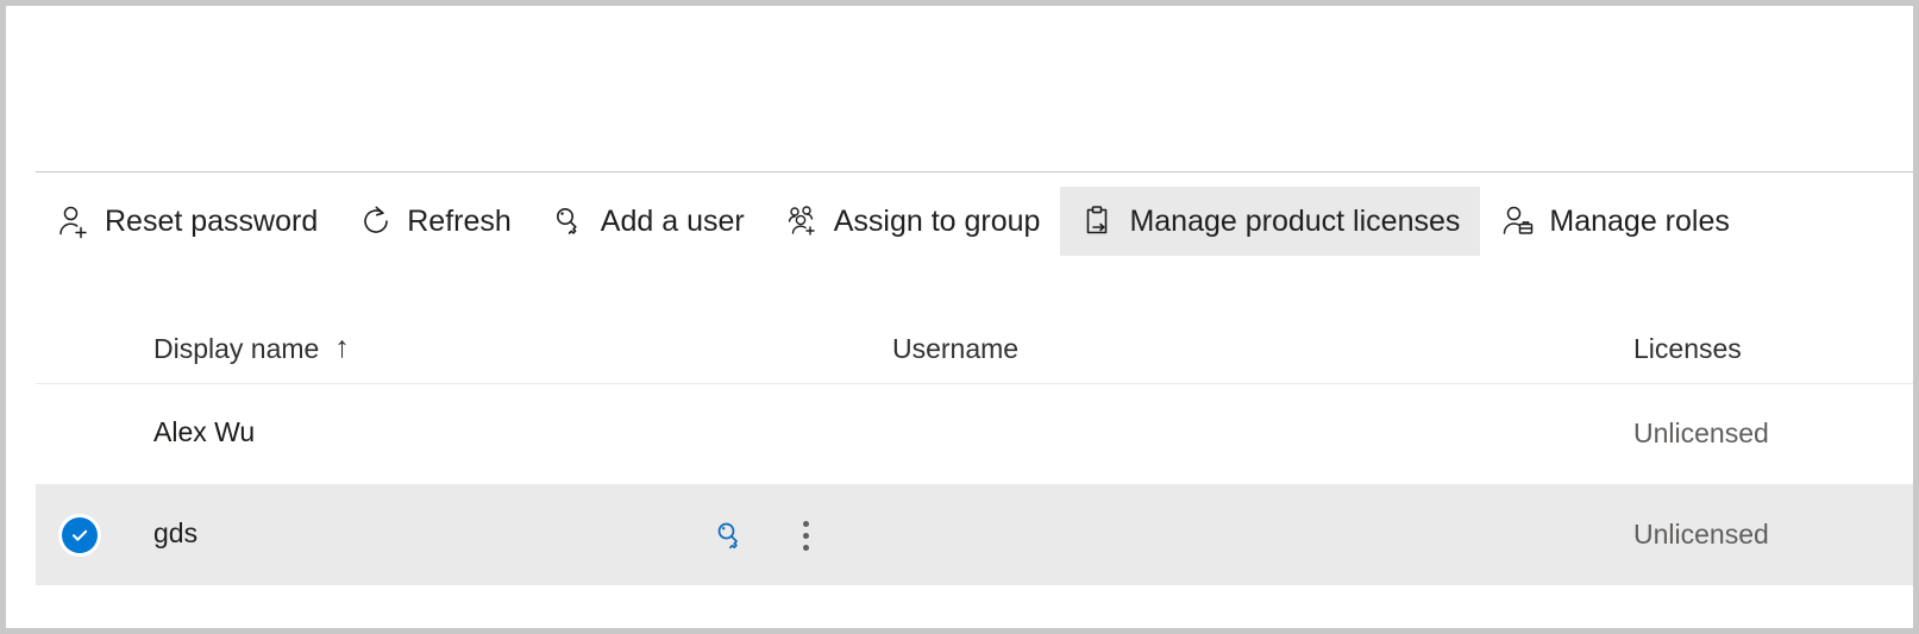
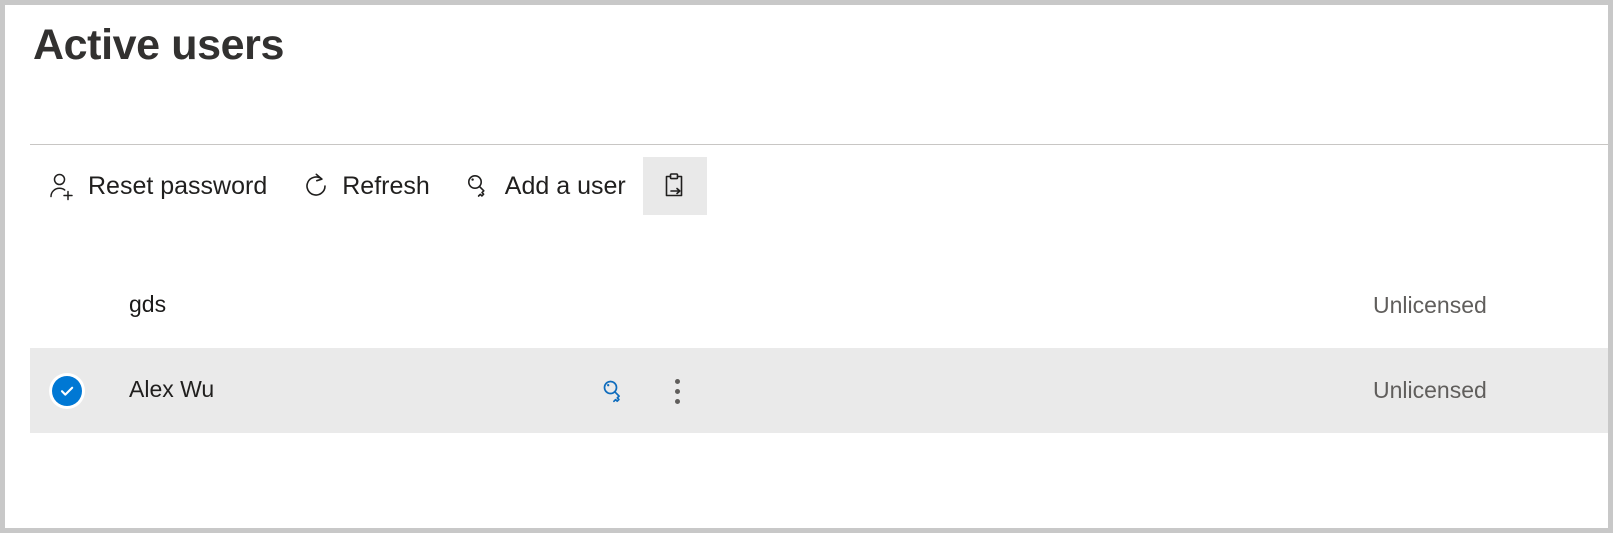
+ Active users
  Reset password
  Refresh
  Add a user
- Assign to group
- Manage product licenses
- Manage roles
- Display name
- ↑
- Username
- Licenses
- Alex Wu
+ gds
  Unlicensed
- gds
+ Alex Wu
  Unlicensed
